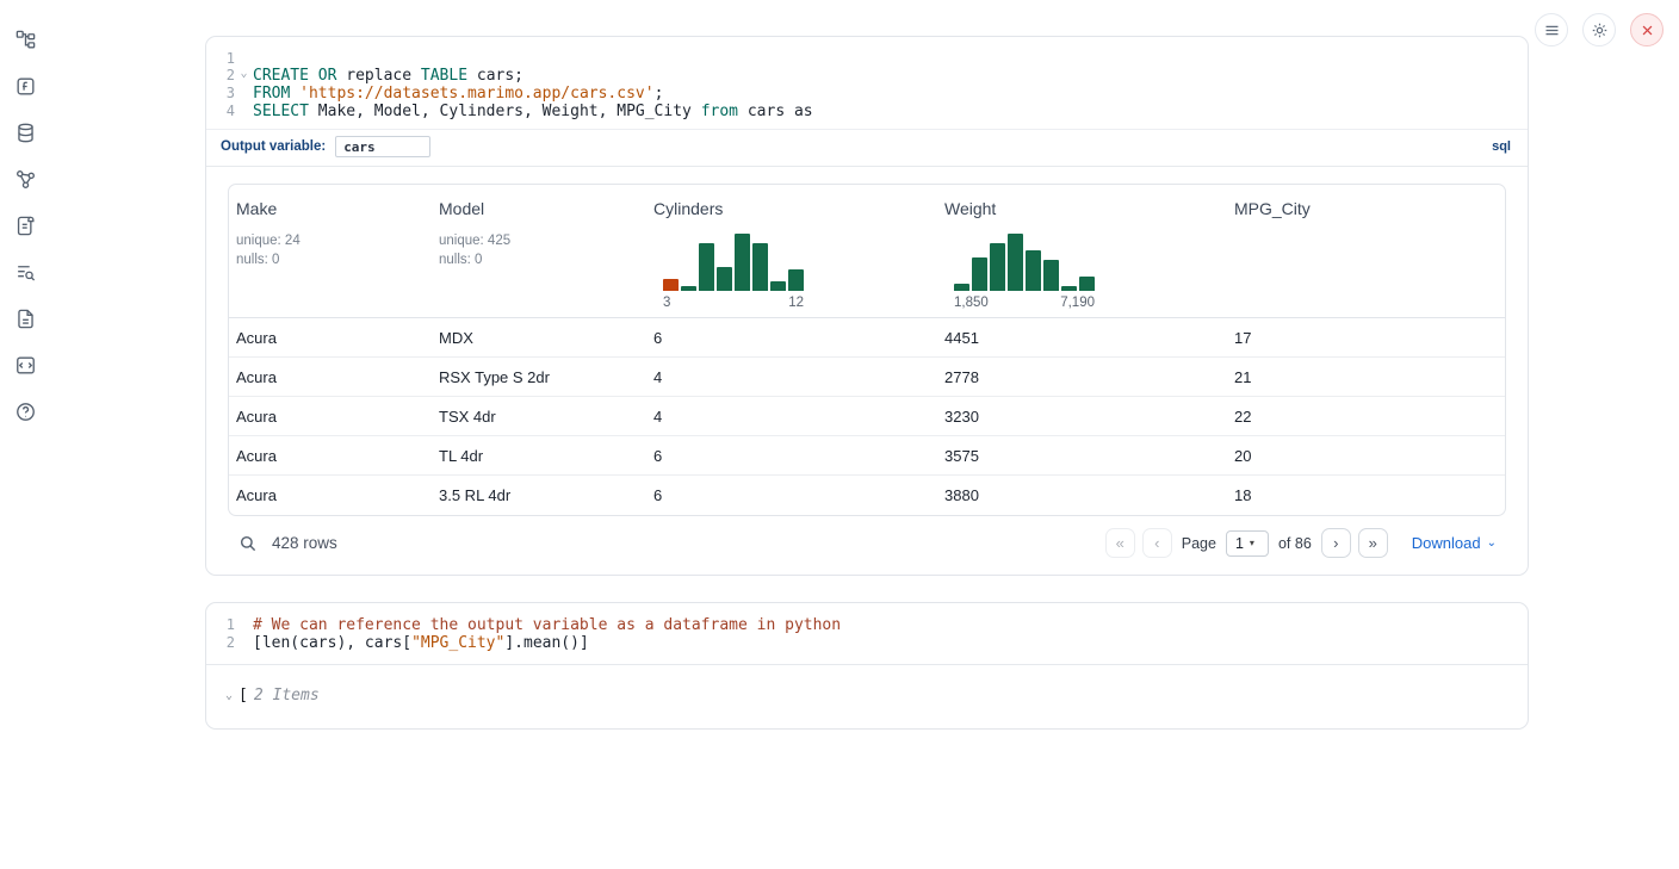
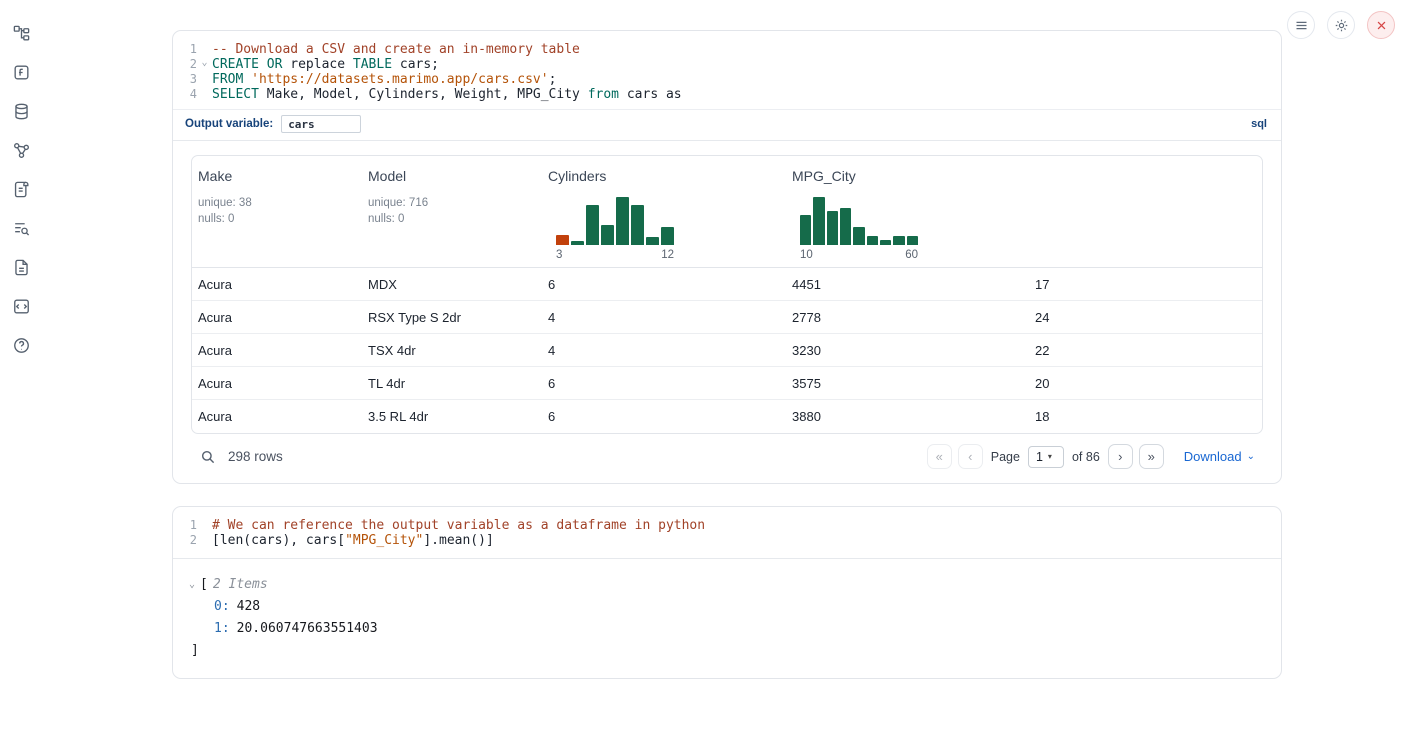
  1
+ -- Download a CSV and create an in-memory table
  2
  ⌄
  CREATE OR replace TABLE cars;
  3
  FROM 'https://datasets.marimo.app/cars.csv';
  4
  SELECT Make, Model, Cylinders, Weight, MPG_City from cars as
  Output variable:
  cars
  sql
  Make
- unique: 24
+ unique: 38
  nulls: 0
  Model
- unique: 425
+ unique: 716
  nulls: 0
  Cylinders
  3
  12
- Weight
- 1,850
- 7,190
  MPG_City
+ 10
+ 60
  Acura
  MDX
  6
  4451
  17
  Acura
  RSX Type S 2dr
  4
  2778
- 21
+ 24
  Acura
  TSX 4dr
  4
  3230
  22
  Acura
  TL 4dr
  6
  3575
  20
  Acura
  3.5 RL 4dr
  6
  3880
  18
- 428 rows
+ 298 rows
  «
  ‹
  Page
  1
  ▾
  of 86
  ›
  »
  Download
  ⌄
  1
  # We can reference the output variable as a dataframe in python
  2
  [len(cars), cars["MPG_City"].mean()]
  ⌄
  [
  2 Items
+ 0: 428
+ 1: 20.060747663551403
+ ]
